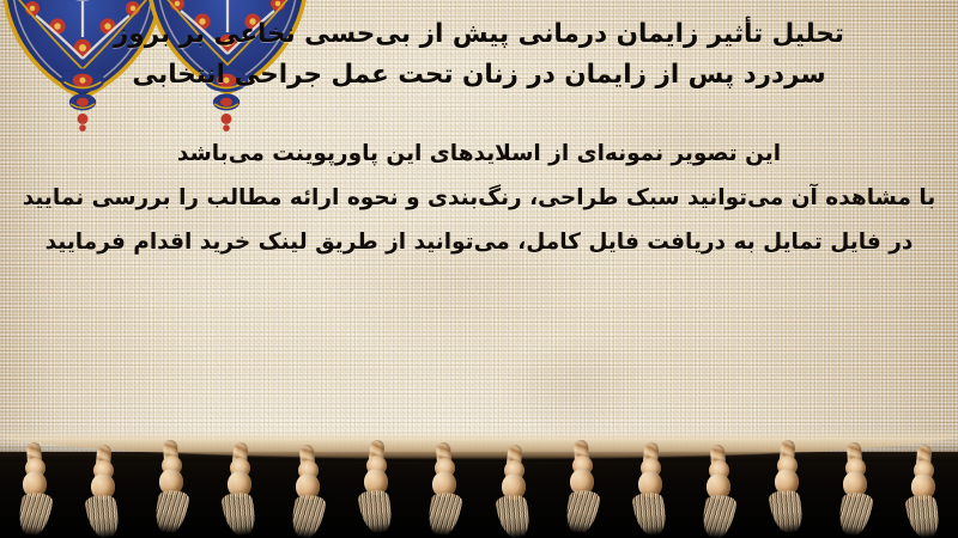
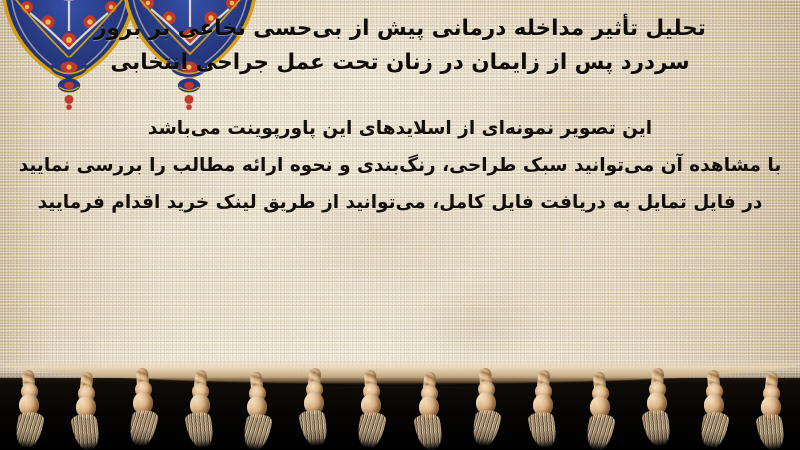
- تحلیل تأثیر زایمان درمانی پیش از بی‌حسی نخاعی بر بروز
+ تحلیل تأثیر مداخله درمانی پیش از بی‌حسی نخاعی بر بروز
  سردرد پس از زایمان در زنان تحت عمل جراحی انتخابی
  این تصویر نمونه‌ای از اسلایدهای این پاورپوینت می‌باشد
  با مشاهده آن می‌توانید سبک طراحی، رنگ‌بندی و نحوه ارائه مطالب را بررسی نمایید
  در فایل تمایل به دریافت فایل کامل، می‌توانید از طریق لینک خرید اقدام فرمایید
